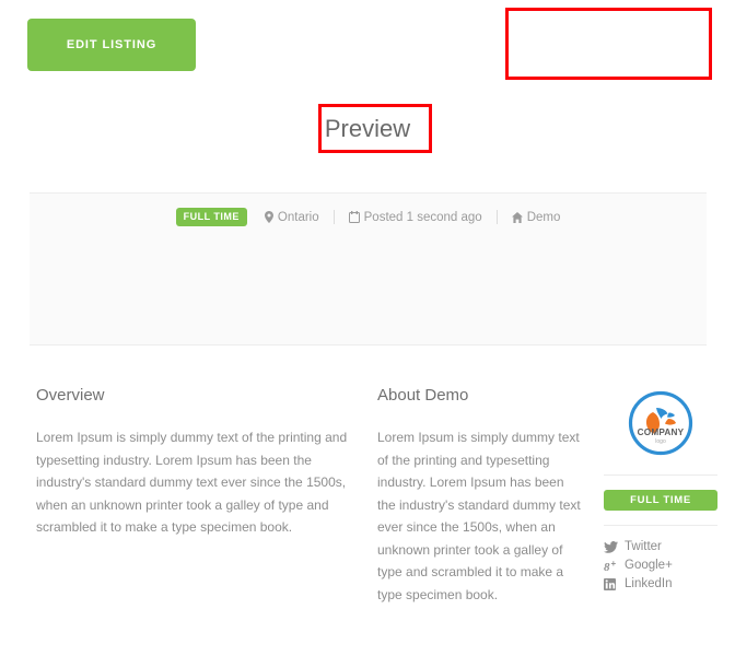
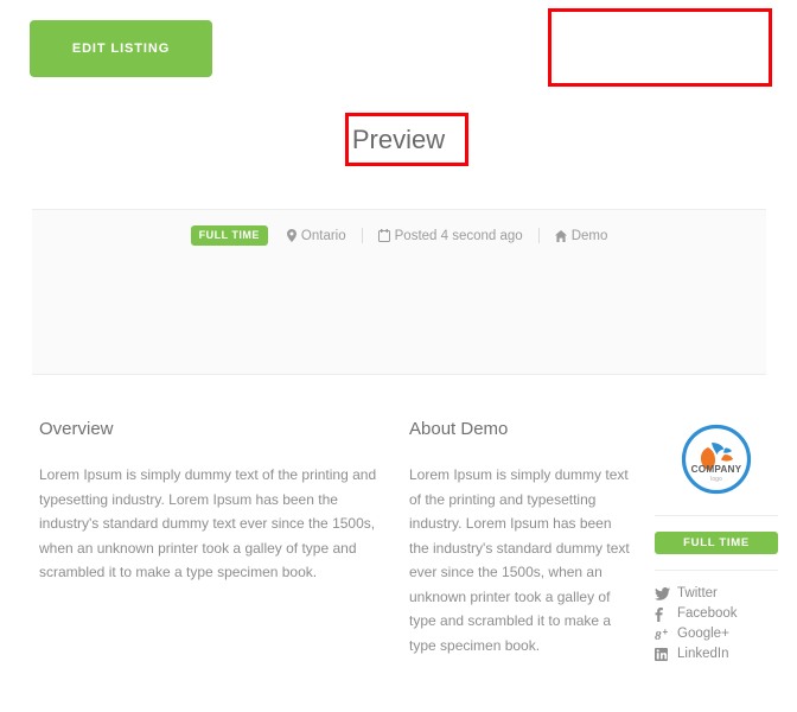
  EDIT LISTING
  Preview
  FULL TIME
  Ontario
- Posted 1 second ago
+ Posted 4 second ago
  Demo
  Overview
  Lorem Ipsum is simply dummy text of the printing and typesetting industry. Lorem Ipsum has been the industry's standard dummy text ever since the 1500s, when an unknown printer took a galley of type and scrambled it to make a type specimen book.
  About Demo
  Lorem Ipsum is simply dummy text of the printing and typesetting industry. Lorem Ipsum has been the industry's standard dummy text ever since the 1500s, when an unknown printer took a galley of type and scrambled it to make a type specimen book.
  COMPANY
  FULL TIME
  Twitter
+ Facebook
  8
  +
  Google+
  LinkedIn
